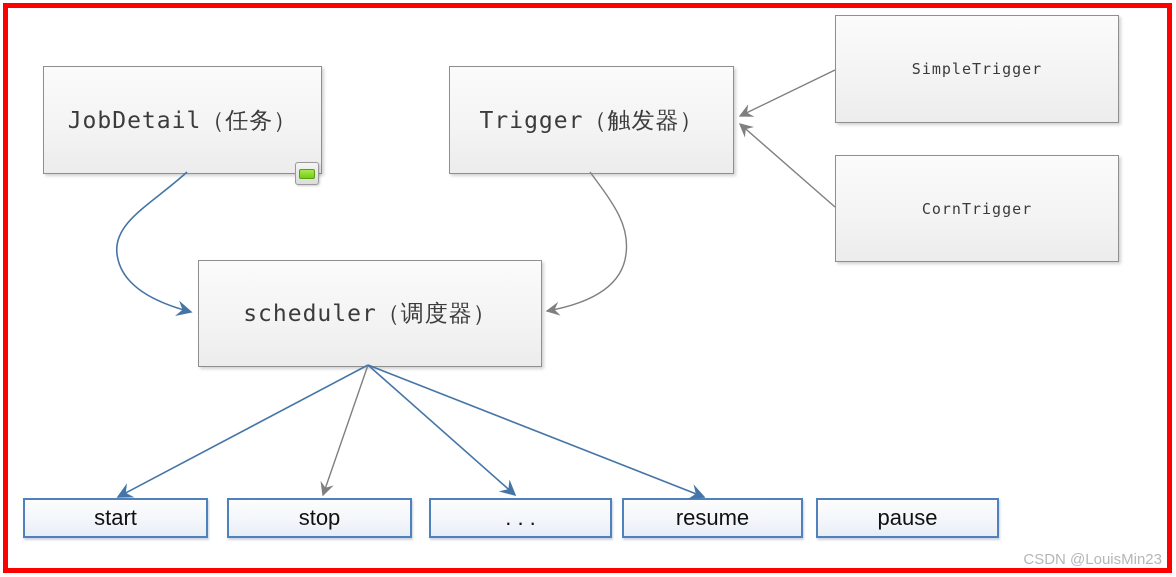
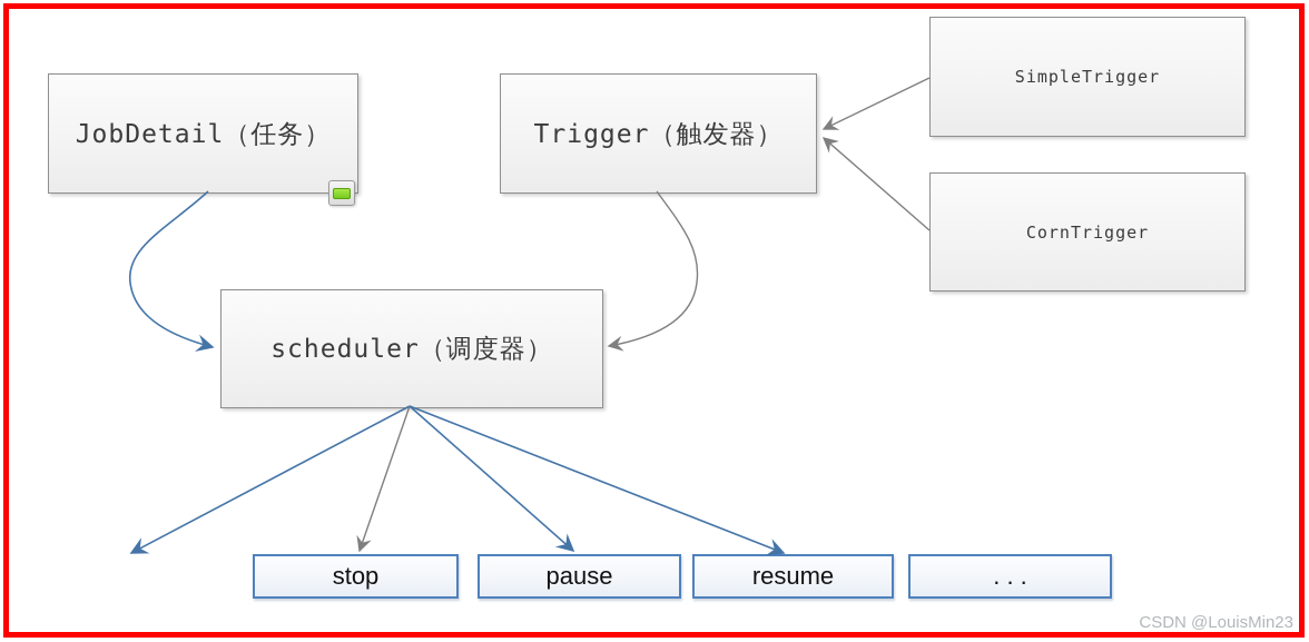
  JobDetail（任务）
  Trigger（触发器）
  SimpleTrigger
  CornTrigger
  scheduler（调度器）
- start
  stop
- . . .
+ pause
  resume
- pause
+ . . .
  CSDN @LouisMin23
